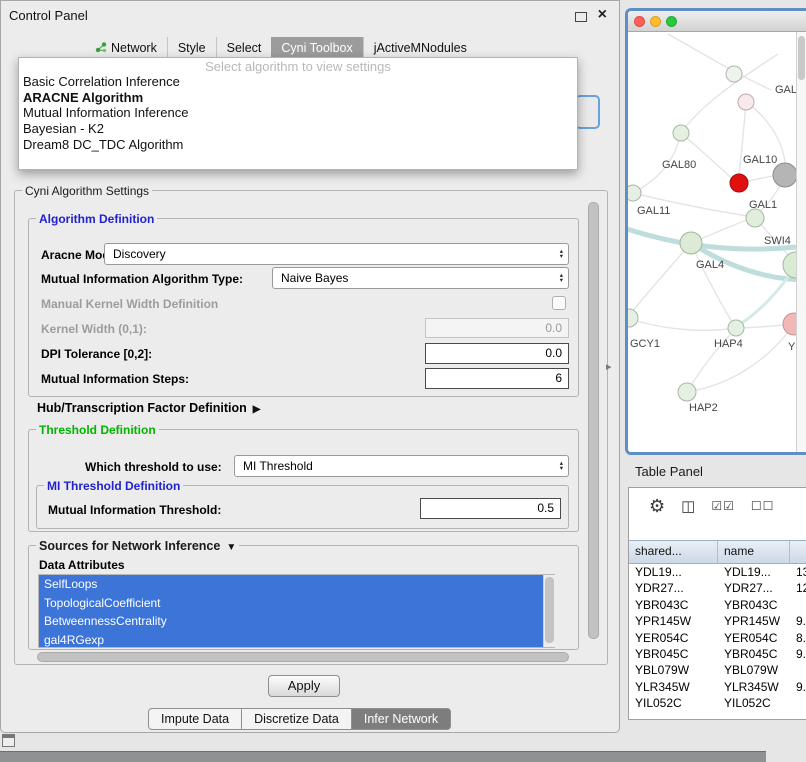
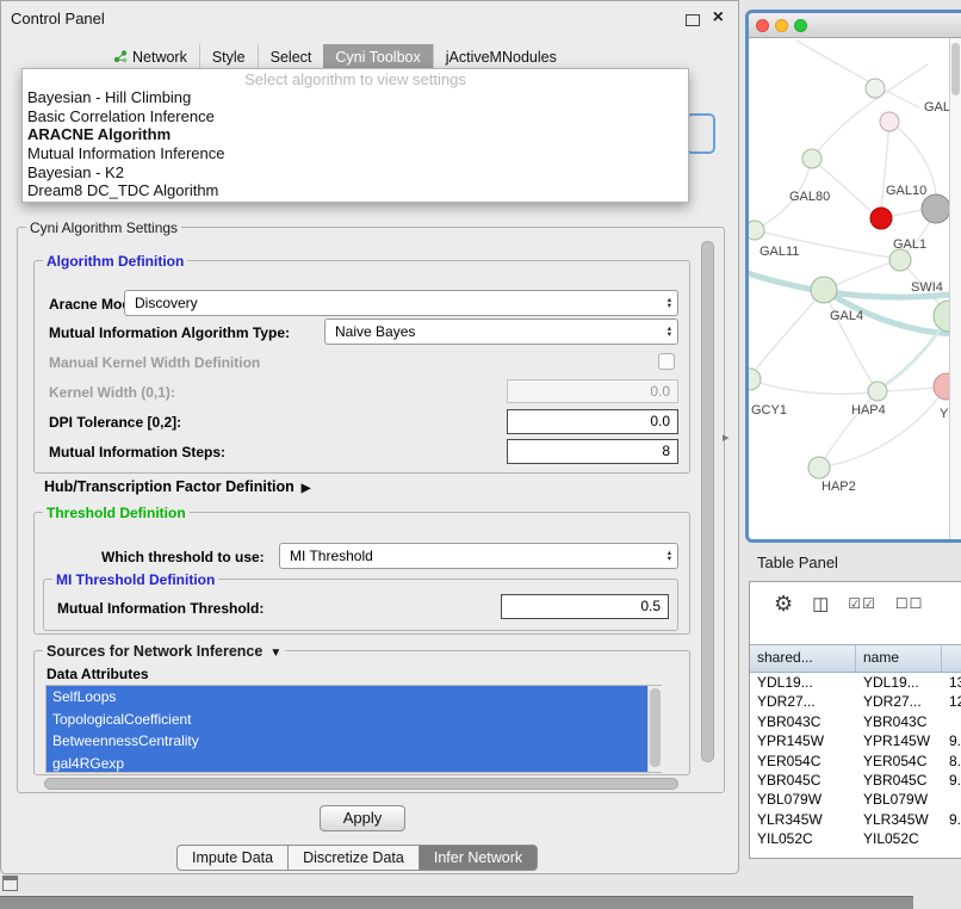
  Control Panel
  ×
  Network
  Style
  Select
  Cyni Toolbox
  jActiveMNodules
  Cyni Algorithm Settings
  Algorithm Definition
  Aracne Mo
  Discovery
  Mutual Information Algorithm Type:
  Naive Bayes
  Manual Kernel Width Definition
  Kernel Width (0,1):
  0.0
  DPI Tolerance [0,2]:
  0.0
  Mutual Information Steps:
- 6
+ 8
  Hub/Transcription Factor Definition ▶
  Threshold Definition
  Which threshold to use:
  MI Threshold
  MI Threshold Definition
  Mutual Information Threshold:
  0.5
  Sources for Network Inference ▼
  Data Attributes
  SelfLoops
  TopologicalCoefficient
  BetweennessCentrality
  gal4RGexp
  Apply
  Impute Data
  Discretize Data
  Infer Network
  Select algorithm to view settings
+ Bayesian - Hill Climbing
  Basic Correlation Inference
  ARACNE Algorithm
  Mutual Information Inference
  Bayesian - K2
  Dream8 DC_TDC Algorithm
  ▸
  GAL
  GAL80
  GAL10
  GAL11
  GAL1
  SWI4
  GAL4
  GCY1
  HAP4
  HAP2
  Y
  Table Panel
  ⚙
  ◫
  ☑☑
  ☐☐
  shared...
  name
  YDL19...
  YDL19...
  YDR27...
  YDR27...
  YBR043C
  YBR043C
  YPR145W
  YPR145W
  9.
  YER054C
  YER054C
  8.
  YBR045C
  YBR045C
  9.
  YBL079W
  YBL079W
  YLR345W
  YLR345W
  9.
  YIL052C
  YIL052C
